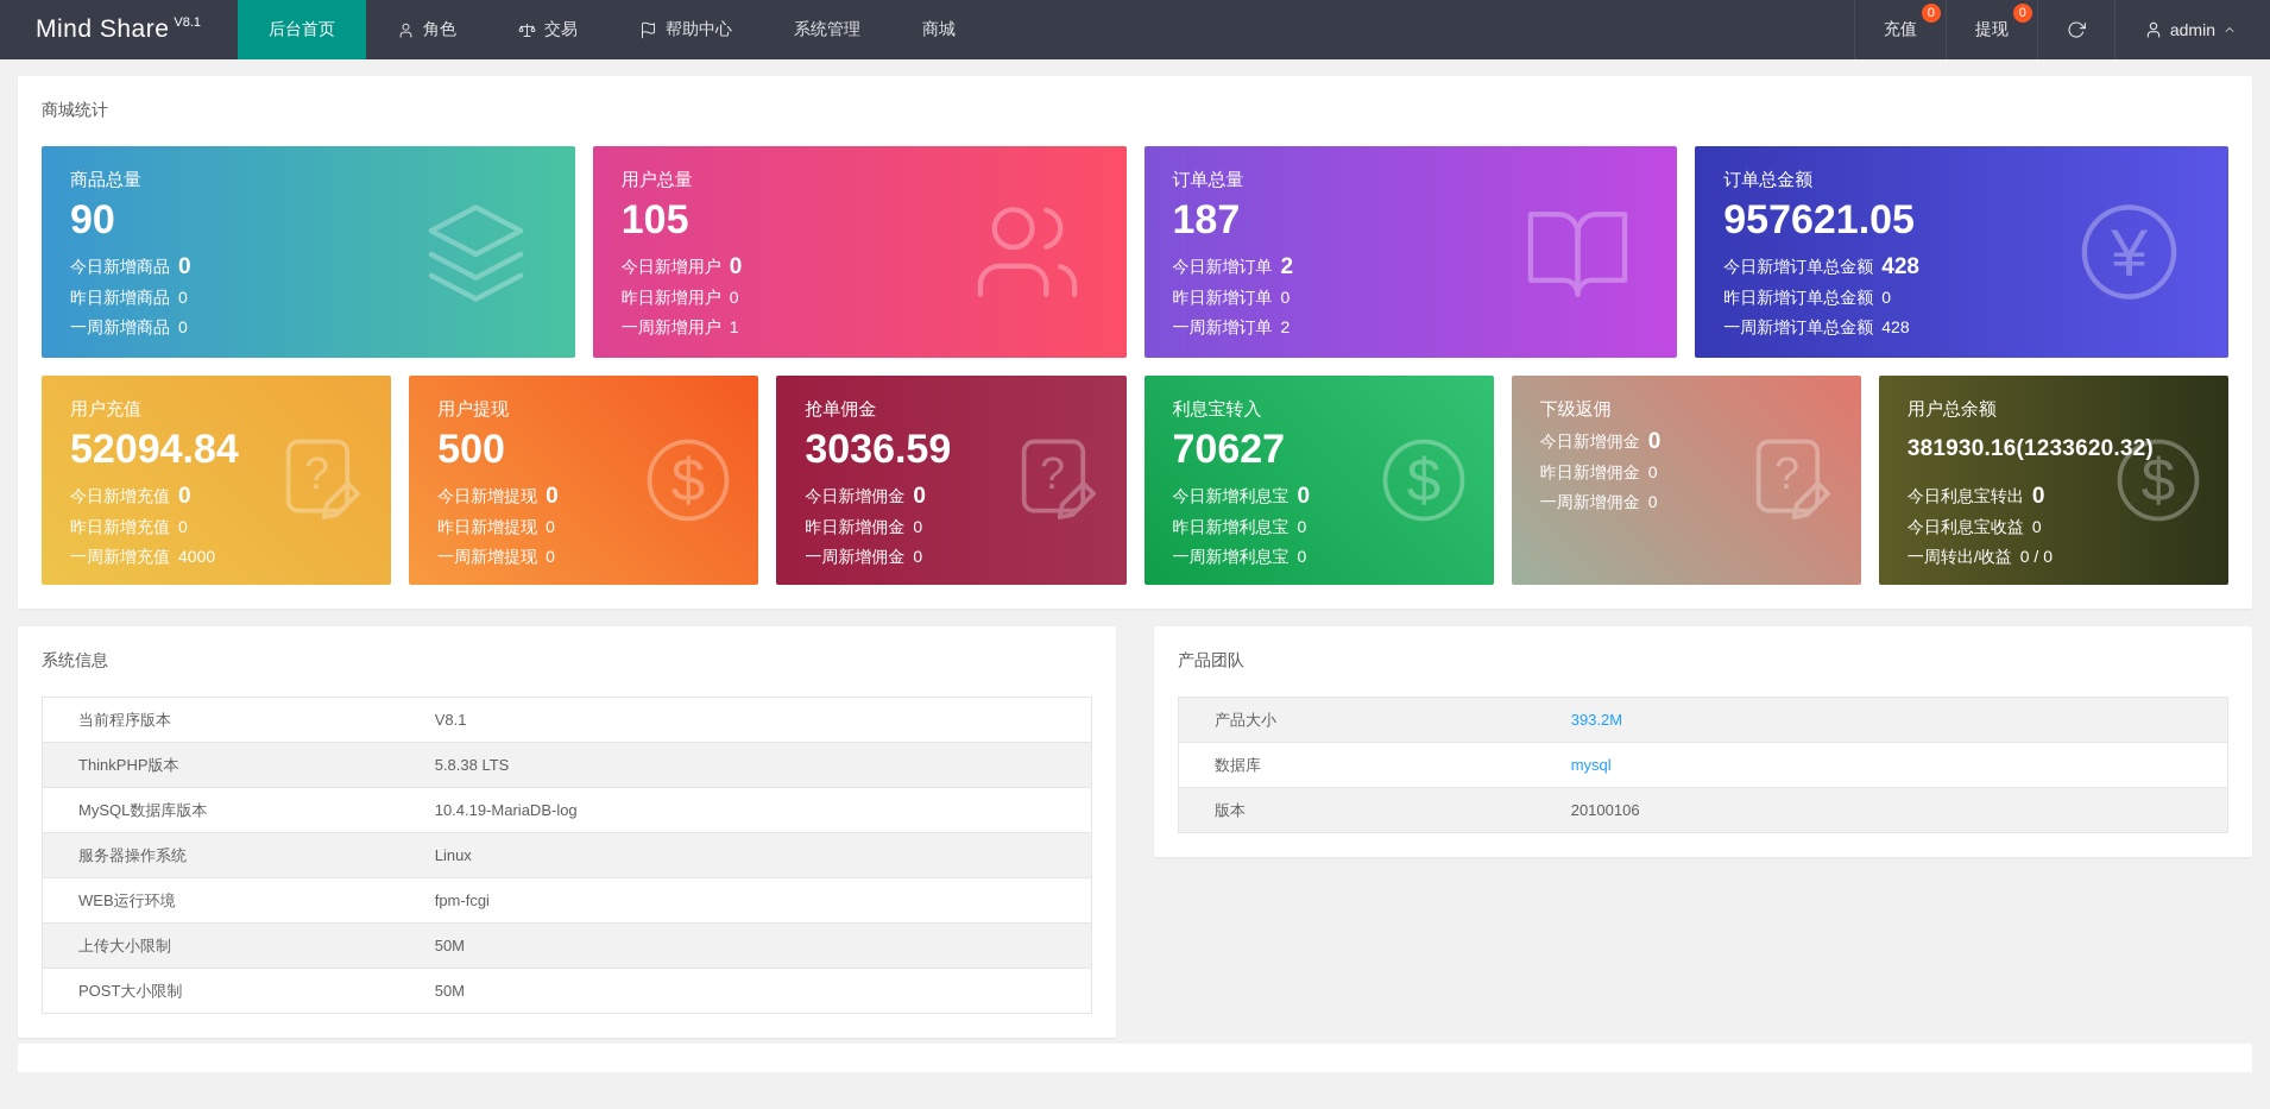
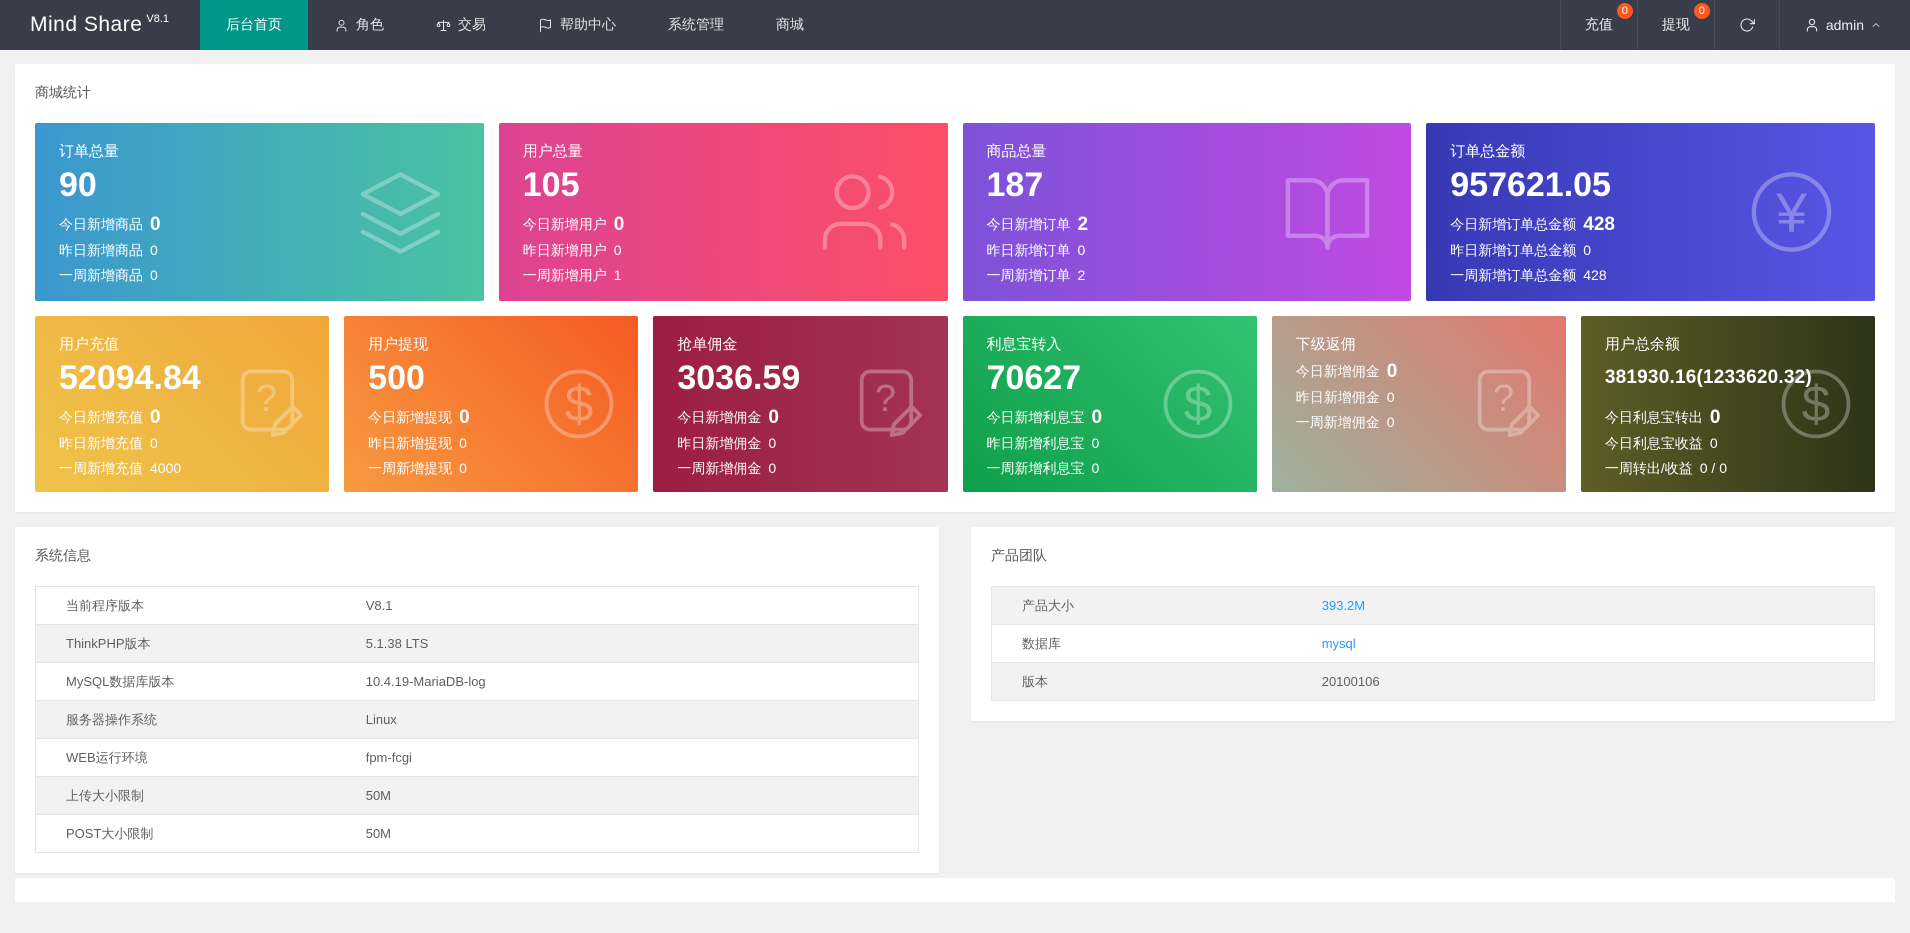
  Mind Share
  V8.1
  后台首页
  角色
  交易
  帮助中心
  系统管理
  商城
  充值
  0
  提现
  0
  admin
  商城统计
- 商品总量
+ 订单总量
  90
  今日新增商品 0
  昨日新增商品 0
  一周新增商品 0
  用户总量
  105
  今日新增用户 0
  昨日新增用户 0
  一周新增用户 1
- 订单总量
+ 商品总量
  187
  今日新增订单 2
  昨日新增订单 0
  一周新增订单 2
  订单总金额
  957621.05
  今日新增订单总金额 428
  昨日新增订单总金额 0
  一周新增订单总金额 428
  ¥
  用户充值
  52094.84
  今日新增充值 0
  昨日新增充值 0
  一周新增充值 4000
  ?
  用户提现
  500
  今日新增提现 0
  昨日新增提现 0
  一周新增提现 0
  $
  抢单佣金
  3036.59
  今日新增佣金 0
  昨日新增佣金 0
  一周新增佣金 0
  ?
  利息宝转入
  70627
  今日新增利息宝 0
  昨日新增利息宝 0
  一周新增利息宝 0
  $
  下级返佣
  今日新增佣金 0
  昨日新增佣金 0
  一周新增佣金 0
  ?
  用户总余额
  381930.16(1233620.32)
  今日利息宝转出 0
  今日利息宝收益 0
  一周转出/收益 0 / 0
  $
  系统信息
  当前程序版本	V8.1
- ThinkPHP版本	5.8.38 LTS
+ ThinkPHP版本	5.1.38 LTS
  MySQL数据库版本	10.4.19-MariaDB-log
  服务器操作系统	Linux
  WEB运行环境	fpm-fcgi
  上传大小限制	50M
  POST大小限制	50M
  产品团队
  产品大小	393.2M
  数据库	mysql
  版本	20100106
